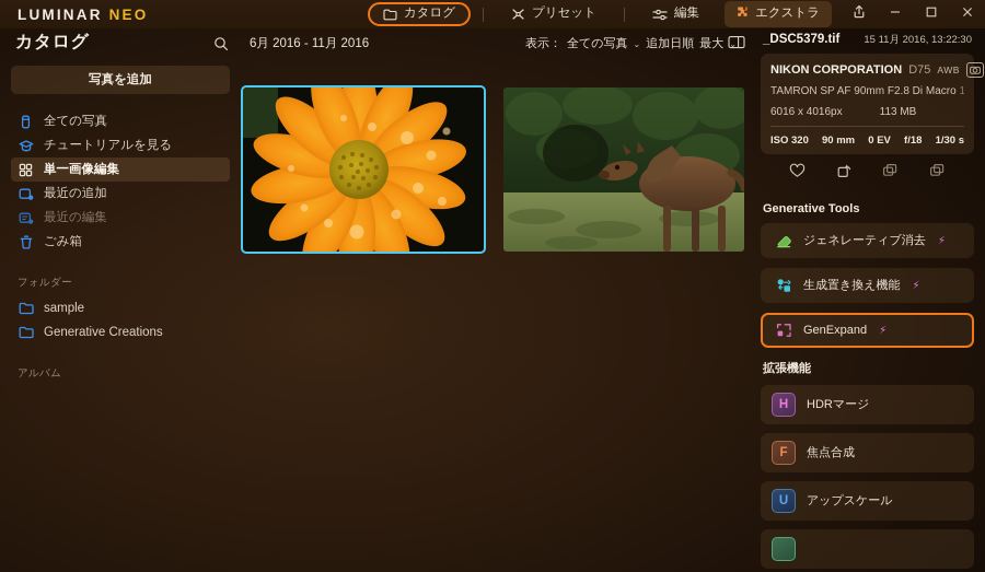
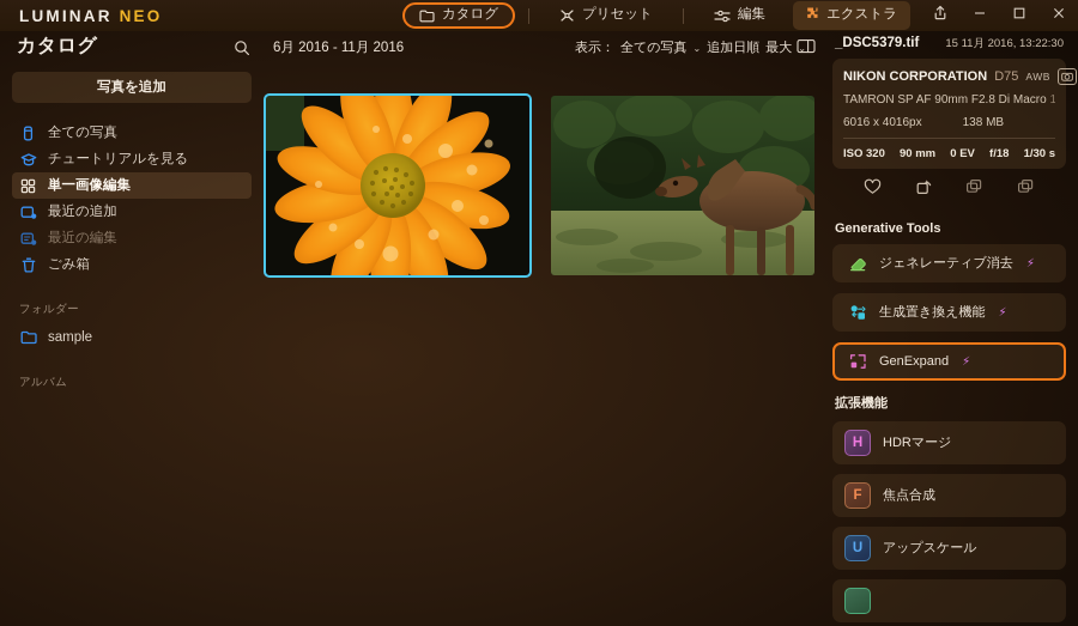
  LUMINAR NEO
  カタログ
  プリセット
  編集
  エクストラ
  カタログ
  6月 2016 - 11月 2016
  表示：
  全ての写真
  ⌄
  追加日順
  最大
  ⌄
  写真を追加
  全ての写真
  チュートリアルを見る
  単一画像編集
  最近の追加
  最近の編集
  ごみ箱
  フォルダー
  sample
- Generative Creations
  アルバム
  _DSC5379.tif
  15 11月 2016, 13:22:30
  NIKON CORPORATION
  D75
  AWB
  TAMRON SP AF 90mm F2.8 Di Macro 1
  6016 x 4016px
- 113 MB
+ 138 MB
  ISO 320
  90 mm
  0 EV
  f/18
  1/30 s
  Generative Tools
  ジェネレーティブ消去
  ⚡
  生成置き換え機能
  ⚡
  GenExpand
  ⚡
  拡張機能
  H
  HDRマージ
  F
  焦点合成
  U
  アップスケール
